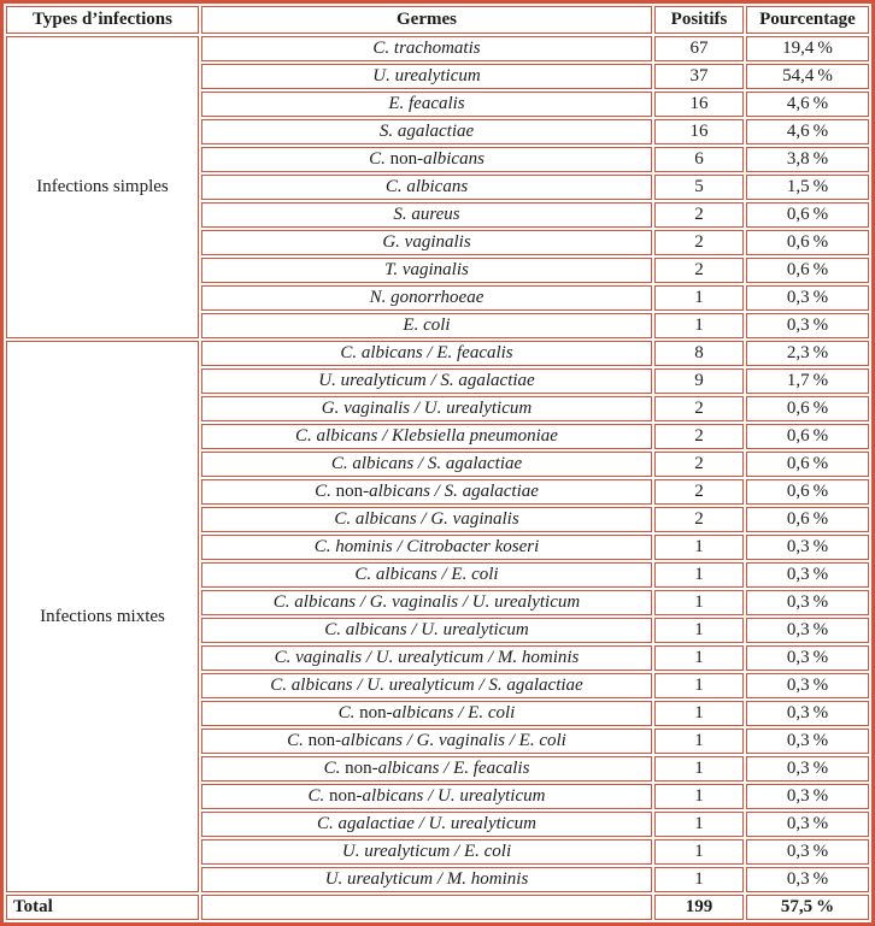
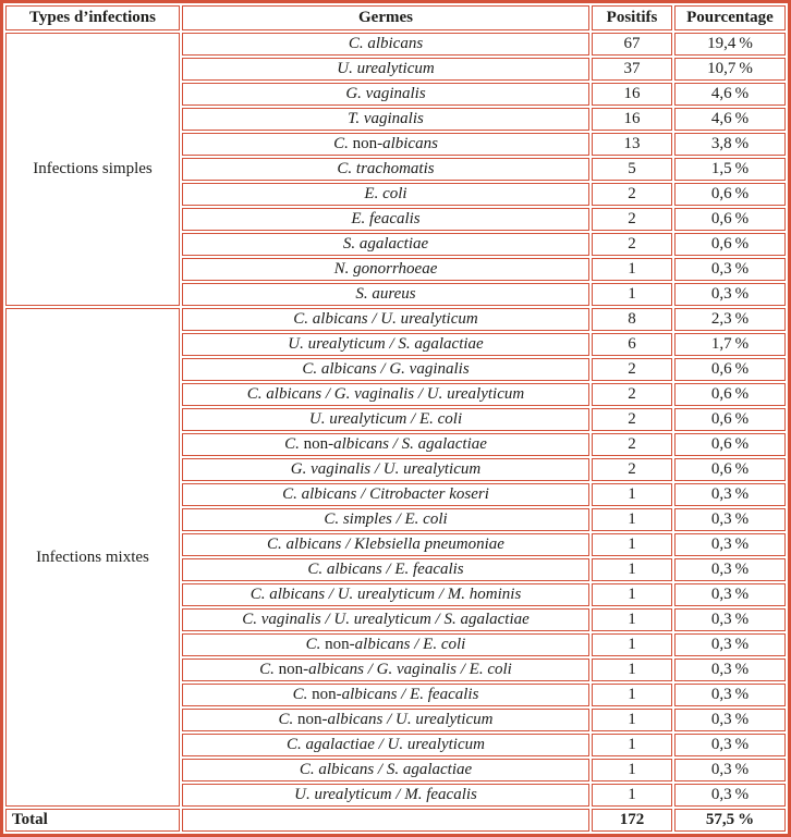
  Types d’infections	Germes	Positifs	Pourcentage
- Infections simples	C. trachomatis	67	19,4 %
+ Infections simples	C. albicans	67	19,4 %
- U. urealyticum	37	54,4 %
+ U. urealyticum	37	10,7 %
- E. feacalis	16	4,6 %
+ G. vaginalis	16	4,6 %
- S. agalactiae	16	4,6 %
+ T. vaginalis	16	4,6 %
- C. non-albicans	6	3,8 %
+ C. non-albicans	13	3,8 %
- C. albicans	5	1,5 %
+ C. trachomatis	5	1,5 %
- S. aureus	2	0,6 %
+ E. coli	2	0,6 %
- G. vaginalis	2	0,6 %
+ E. feacalis	2	0,6 %
- T. vaginalis	2	0,6 %
+ S. agalactiae	2	0,6 %
  N. gonorrhoeae	1	0,3 %
- E. coli	1	0,3 %
+ S. aureus	1	0,3 %
- Infections mixtes	C. albicans / E. feacalis	8	2,3 %
+ Infections mixtes	C. albicans / U. urealyticum	8	2,3 %
- U. urealyticum / S. agalactiae	9	1,7 %
+ U. urealyticum / S. agalactiae	6	1,7 %
- G. vaginalis / U. urealyticum	2	0,6 %
+ C. albicans / G. vaginalis	2	0,6 %
- C. albicans / Klebsiella pneumoniae	2	0,6 %
+ C. albicans / G. vaginalis / U. urealyticum	2	0,6 %
- C. albicans / S. agalactiae	2	0,6 %
+ U. urealyticum / E. coli	2	0,6 %
  C. non-albicans / S. agalactiae	2	0,6 %
- C. albicans / G. vaginalis	2	0,6 %
+ G. vaginalis / U. urealyticum	2	0,6 %
- C. hominis / Citrobacter koseri	1	0,3 %
+ C. albicans / Citrobacter koseri	1	0,3 %
- C. albicans / E. coli	1	0,3 %
+ C. simples / E. coli	1	0,3 %
- C. albicans / G. vaginalis / U. urealyticum	1	0,3 %
+ C. albicans / Klebsiella pneumoniae	1	0,3 %
- C. albicans / U. urealyticum	1	0,3 %
+ C. albicans / E. feacalis	1	0,3 %
- C. vaginalis / U. urealyticum / M. hominis	1	0,3 %
+ C. albicans / U. urealyticum / M. hominis	1	0,3 %
- C. albicans / U. urealyticum / S. agalactiae	1	0,3 %
+ C. vaginalis / U. urealyticum / S. agalactiae	1	0,3 %
  C. non-albicans / E. coli	1	0,3 %
  C. non-albicans / G. vaginalis / E. coli	1	0,3 %
  C. non-albicans / E. feacalis	1	0,3 %
  C. non-albicans / U. urealyticum	1	0,3 %
  C. agalactiae / U. urealyticum	1	0,3 %
- U. urealyticum / E. coli	1	0,3 %
+ C. albicans / S. agalactiae	1	0,3 %
- U. urealyticum / M. hominis	1	0,3 %
+ U. urealyticum / M. feacalis	1	0,3 %
- Total		199	57,5 %
+ Total		172	57,5 %
